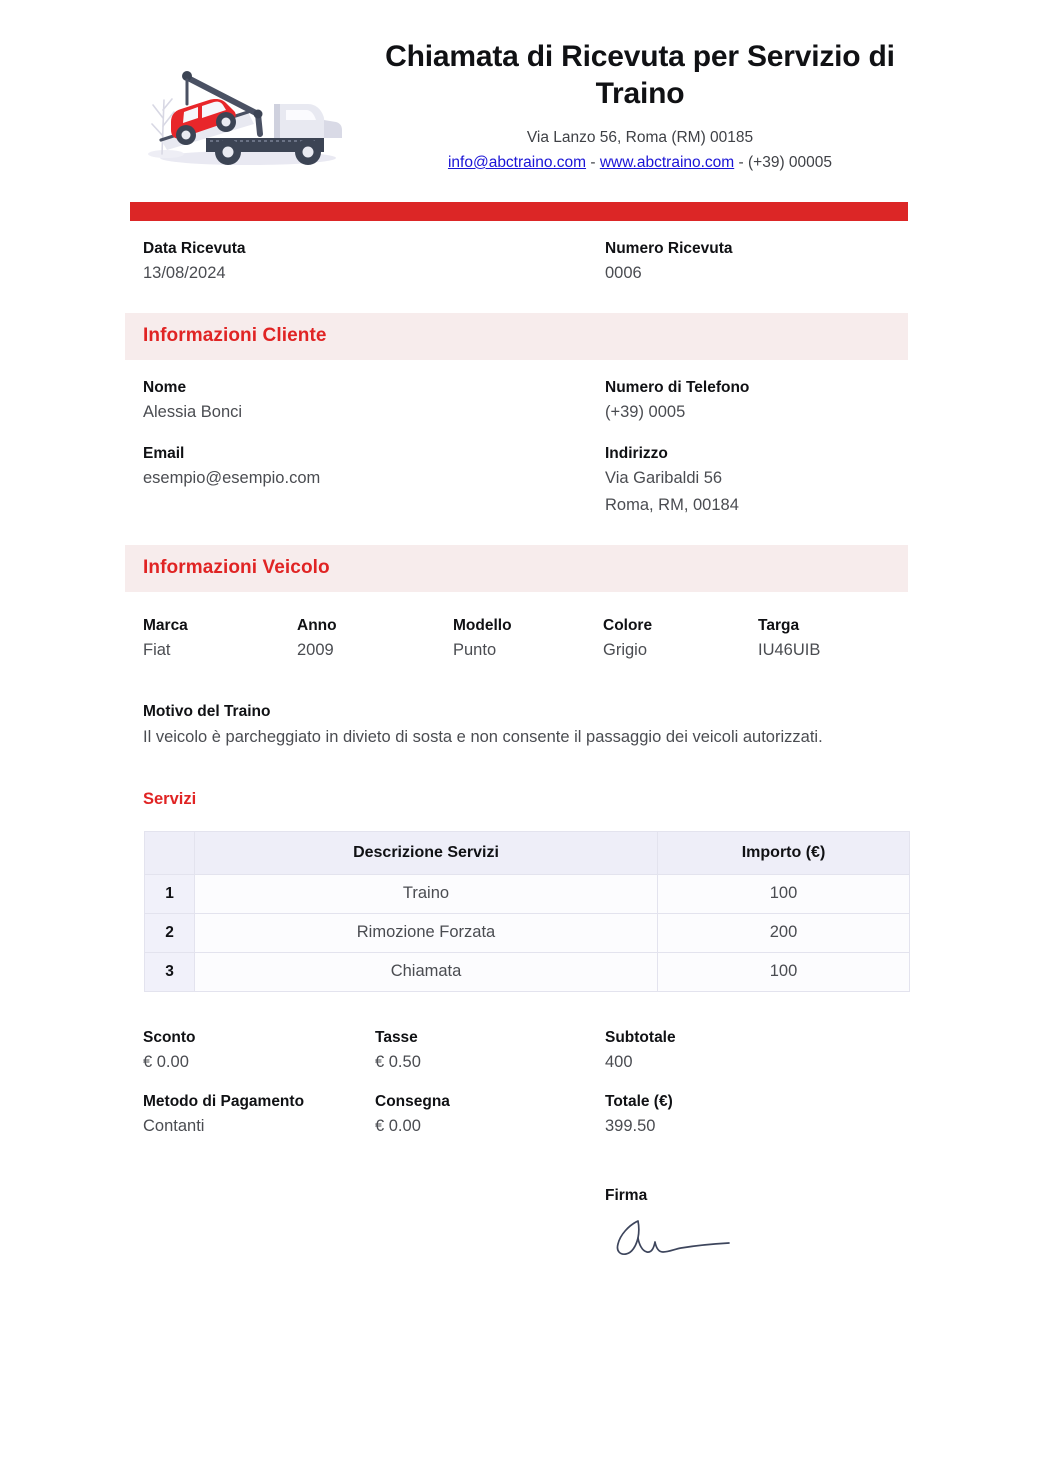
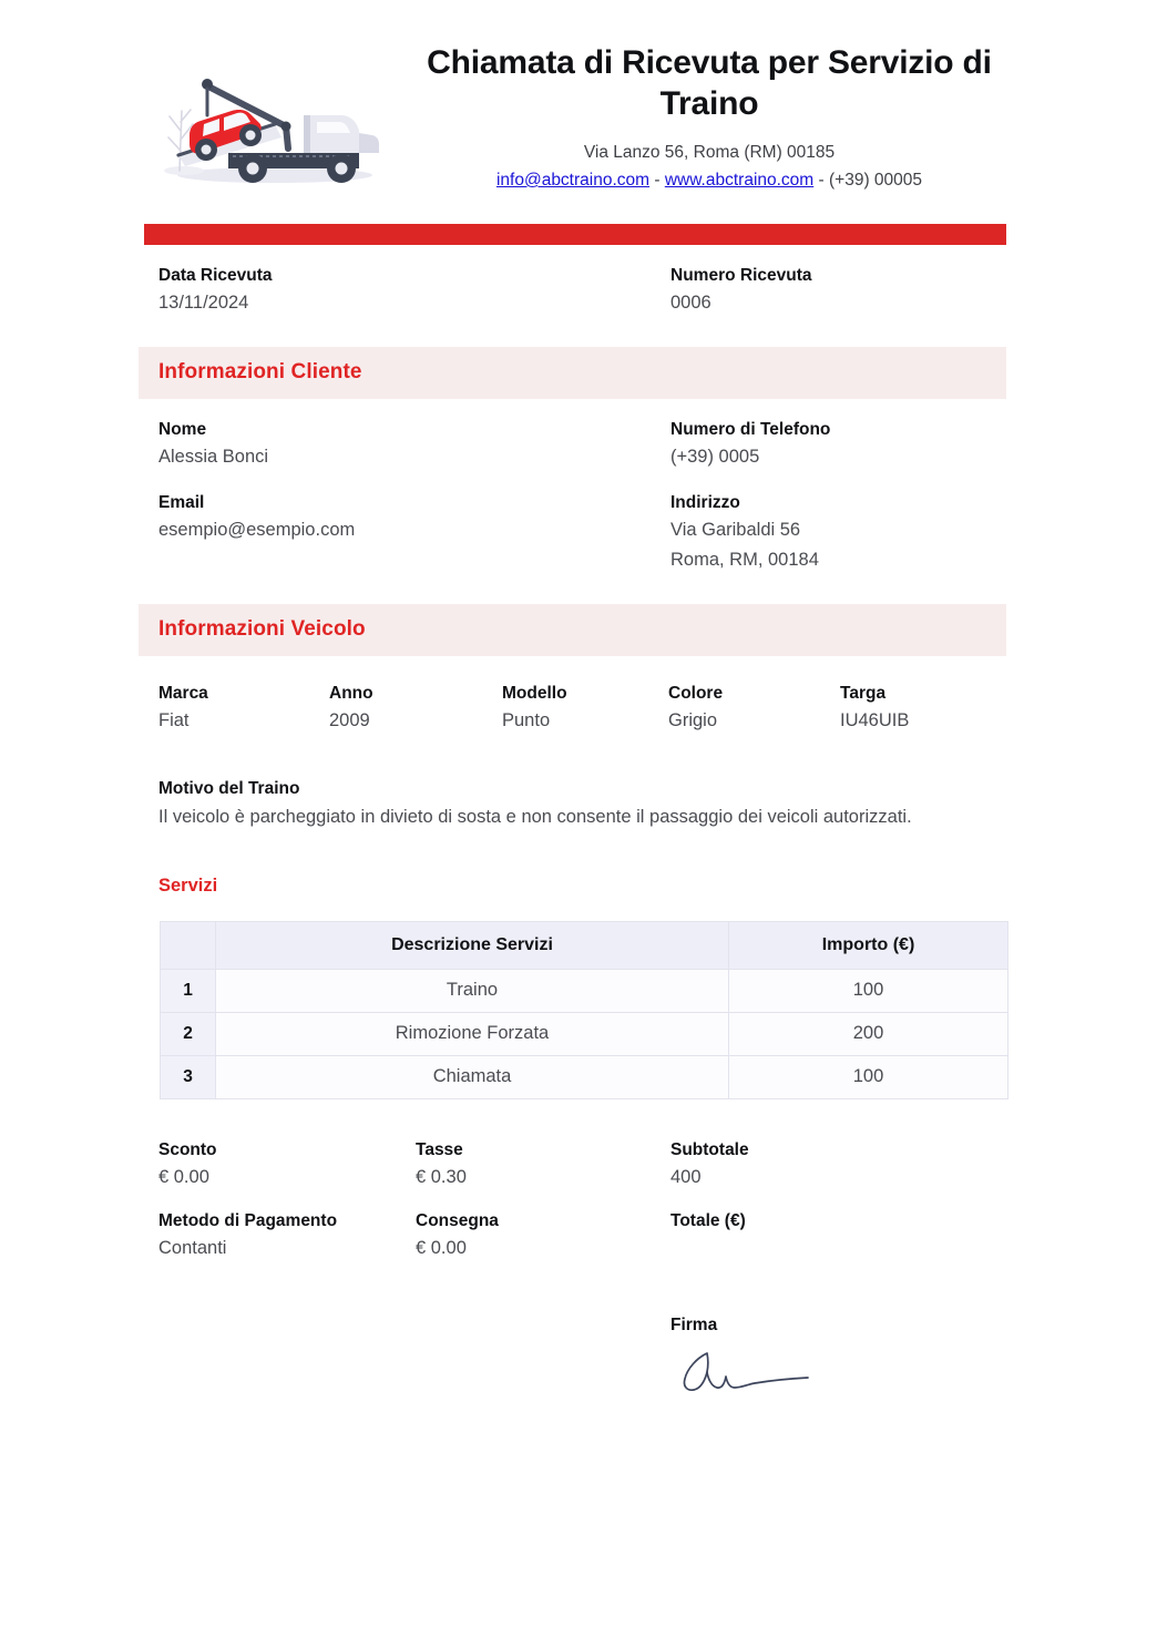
  Chiamata di Ricevuta per Servizio di Traino
  Via Lanzo 56, Roma (RM) 00185
  info@abctraino.com - www.abctraino.com - (+39) 00005
  Data Ricevuta
- 13/08/2024
+ 13/11/2024
  Numero Ricevuta
  0006
  Informazioni Cliente
  Nome
  Alessia Bonci
  Numero di Telefono
  (+39) 0005
  Email
  esempio@esempio.com
  Indirizzo
  Via Garibaldi 56
  Roma, RM, 00184
  Informazioni Veicolo
  Marca
  Fiat
  Anno
  2009
  Modello
  Punto
  Colore
  Grigio
  Targa
  IU46UIB
  Motivo del Traino
  Il veicolo è parcheggiato in divieto di sosta e non consente il passaggio dei veicoli autorizzati.
  Servizi
  	Descrizione Servizi	Importo (€)
  1	Traino	100
  2	Rimozione Forzata	200
  3	Chiamata	100
  Sconto
  € 0.00
  Tasse
- € 0.50
+ € 0.30
  Subtotale
  400
  Metodo di Pagamento
  Contanti
  Consegna
  € 0.00
  Totale (€)
- 399.50
  Firma
